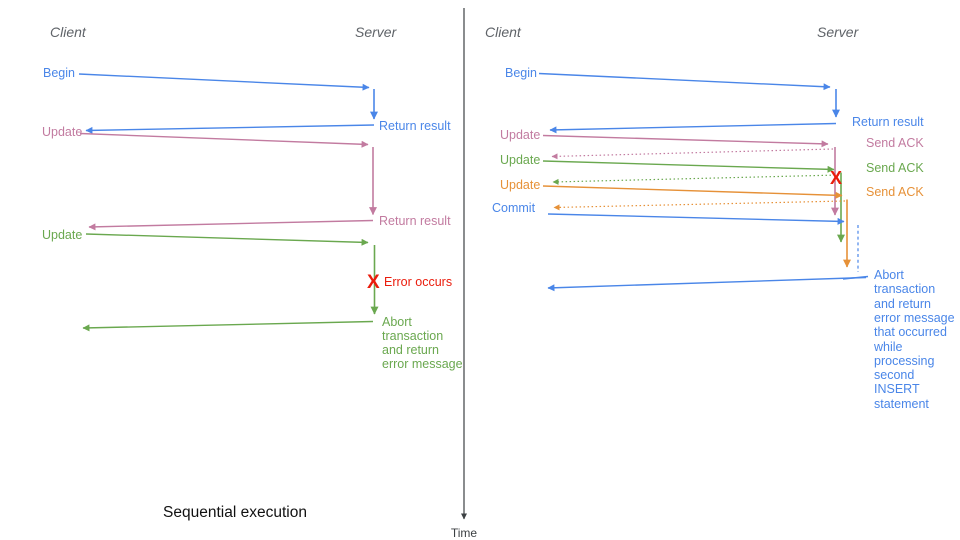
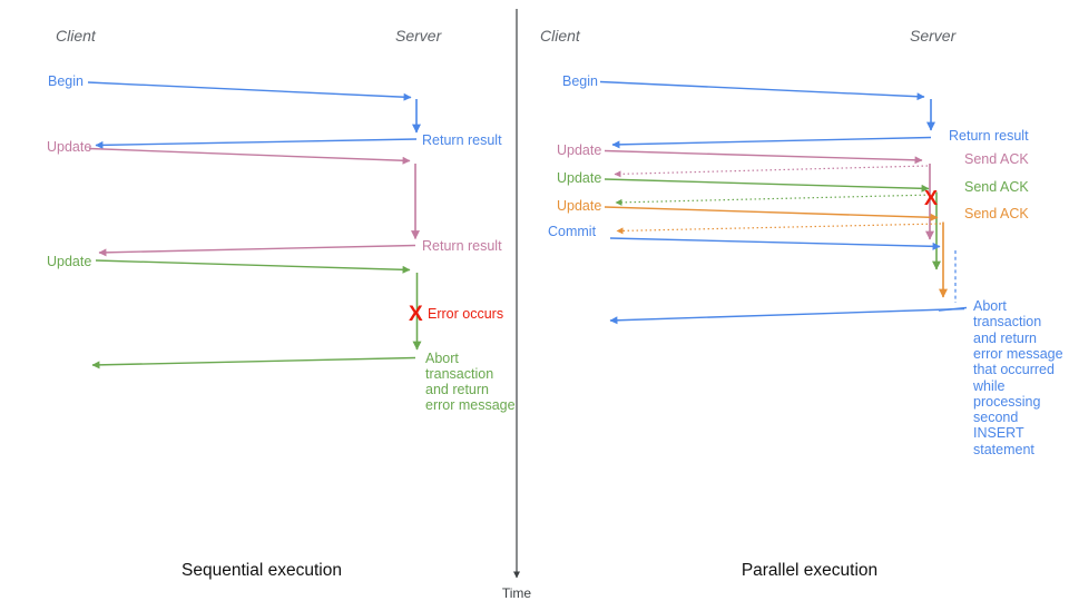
  Time
  Client
  Server
  Begin
  Return result
  Update
  Return result
  Update
  X
  Error occurs
  Abort
  transaction
  and return
  error message
  Sequential execution
  Client
  Server
  Begin
  Return result
  Update
  Send ACK
  Update
  Send ACK
  Update
  Send ACK
  X
  Commit
  Abort
  transaction
  and return
  error message
  that occurred
  while
  processing
  second
  INSERT
  statement
+ Parallel execution
